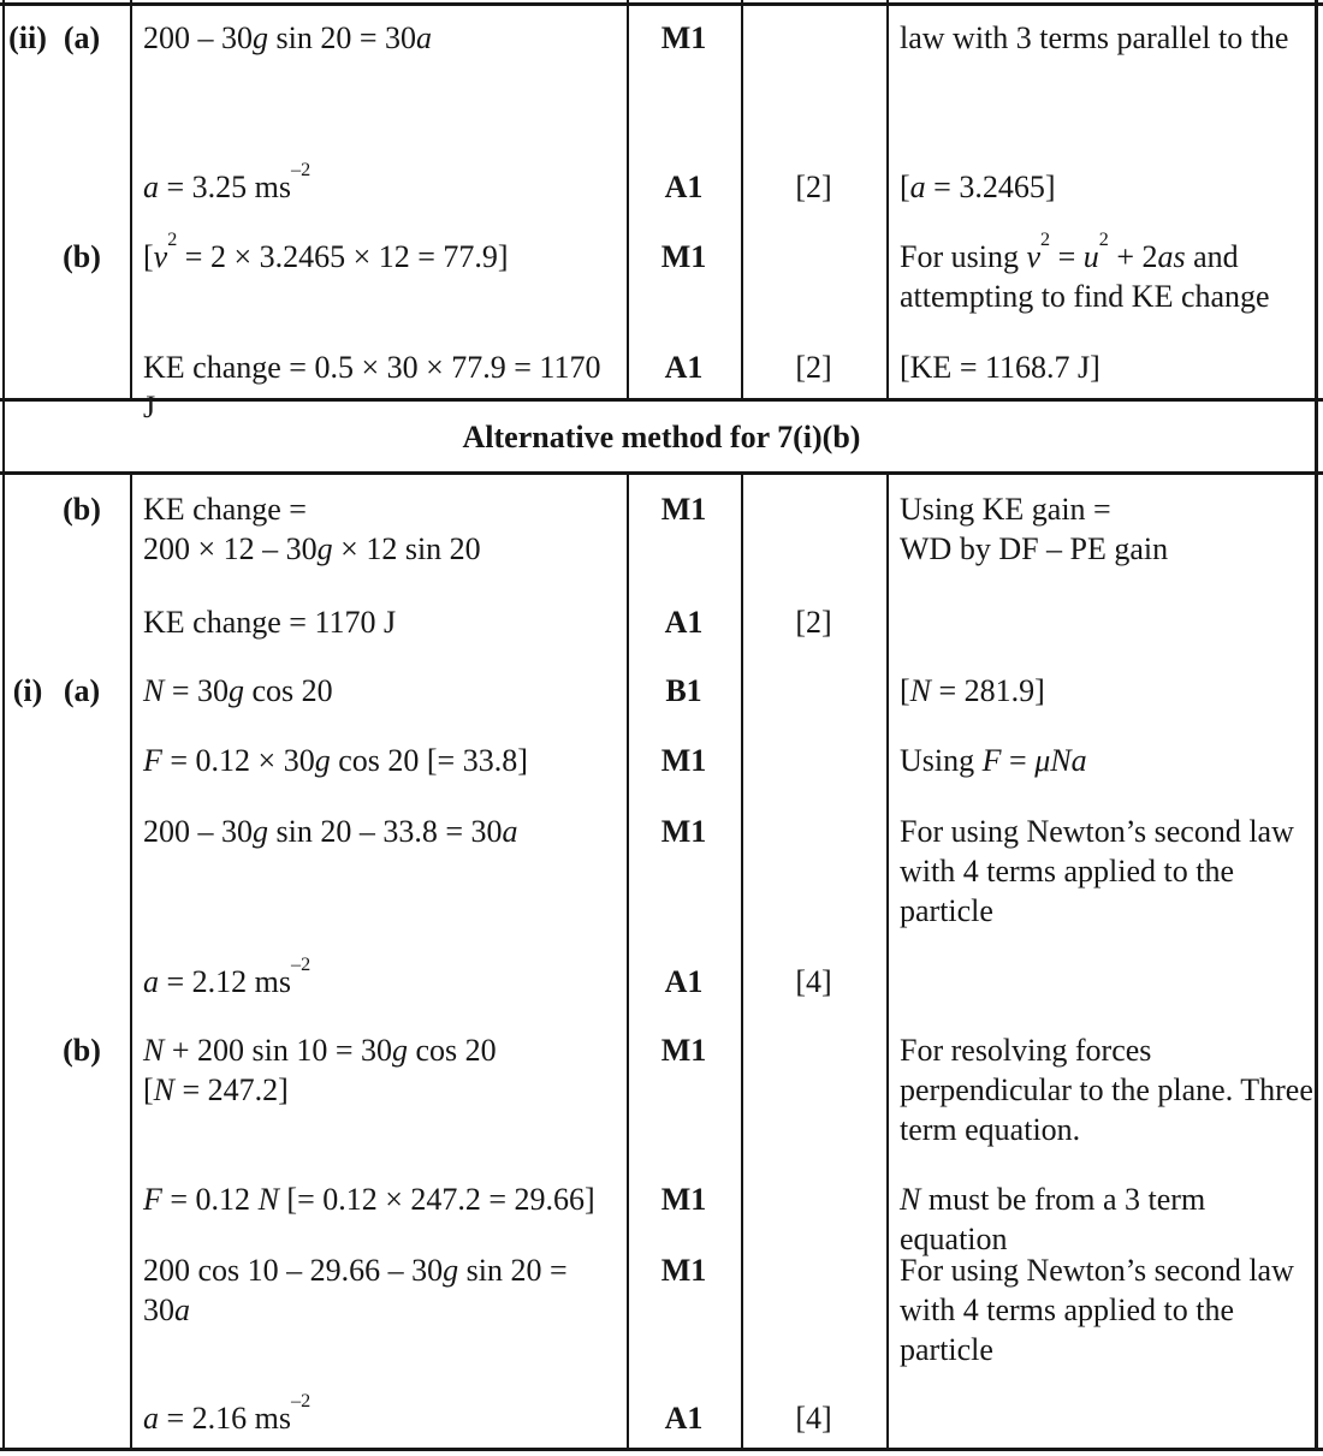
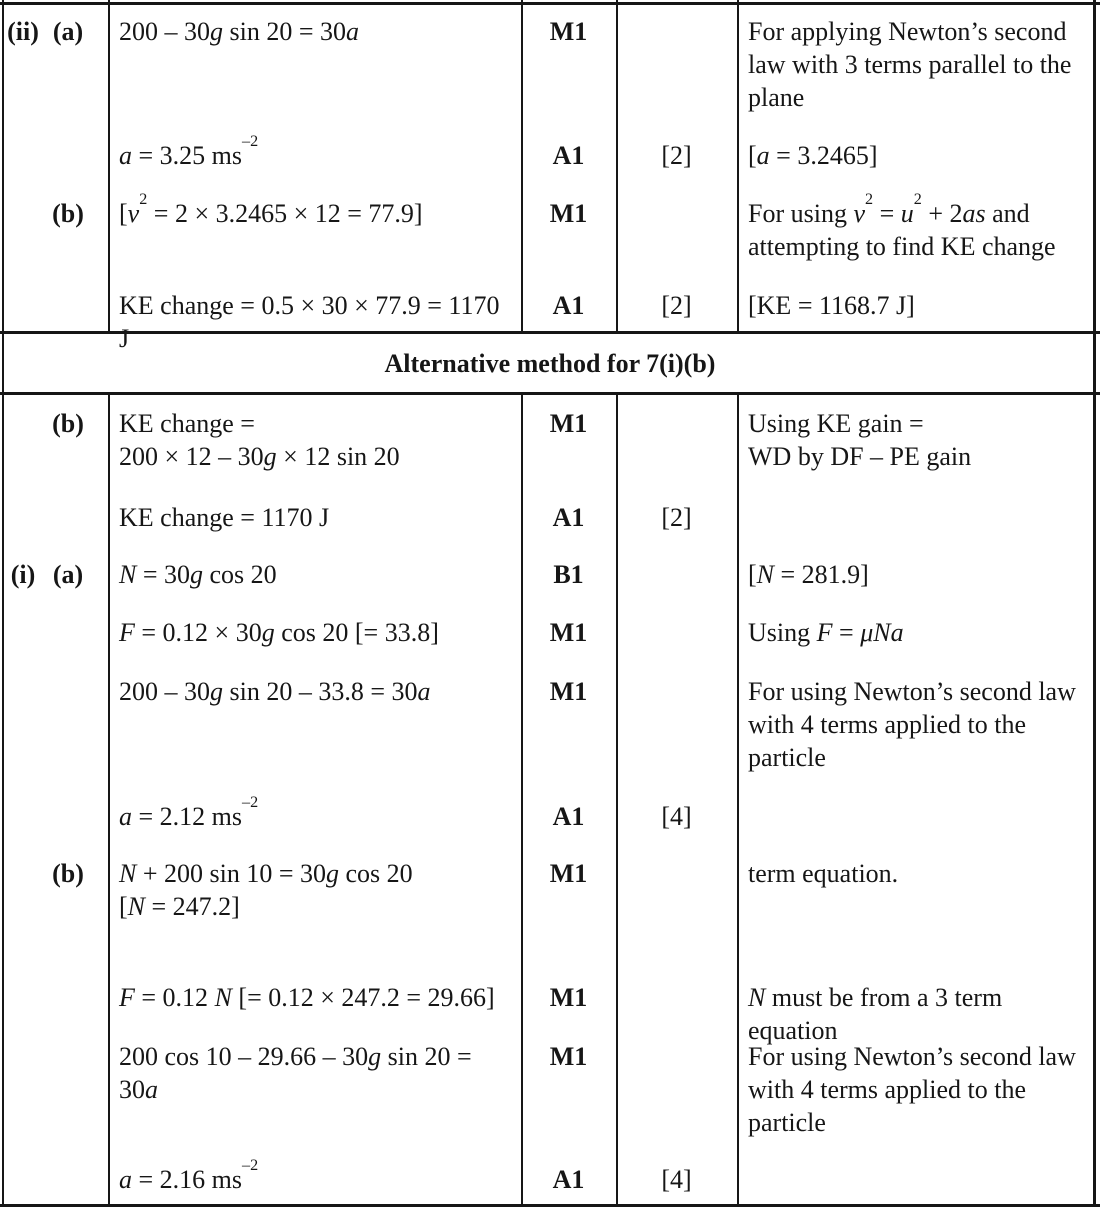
  Alternative method for 7(i)(b)
  (ii)
  (a)
  200 – 30g sin 20 = 30a
  M1
+ For applying Newton’s second
  law with 3 terms parallel to the
+ plane
  a = 3.25 ms–2
  A1
  [2]
  [a = 3.2465]
  (b)
  [v2 = 2 × 3.2465 × 12 = 77.9]
  M1
  For using v2 = u2 + 2as and
  attempting to find KE change
  KE change = 0.5 × 30 × 77.9 = 1170 J
  A1
  [2]
  [KE = 1168.7 J]
  (b)
  KE change =
  200 × 12 – 30g × 12 sin 20
  M1
  Using KE gain =
  WD by DF – PE gain
  KE change = 1170 J
  A1
  [2]
  (i)
  (a)
  N = 30g cos 20
  B1
  [N = 281.9]
  F = 0.12 × 30g cos 20 [= 33.8]
  M1
  Using F = μNa
  200 – 30g sin 20 – 33.8 = 30a
  M1
  For using Newton’s second law
  with 4 terms applied to the
  particle
  a = 2.12 ms–2
  A1
  [4]
  (b)
  N + 200 sin 10 = 30g cos 20
  [N = 247.2]
  M1
- For resolving forces
- perpendicular to the plane. Three
  term equation.
  F = 0.12 N [= 0.12 × 247.2 = 29.66]
  M1
  N must be from a 3 term equation
  200 cos 10 – 29.66 – 30g sin 20 = 30a
  M1
  For using Newton’s second law
  with 4 terms applied to the
  particle
  a = 2.16 ms–2
  A1
  [4]
